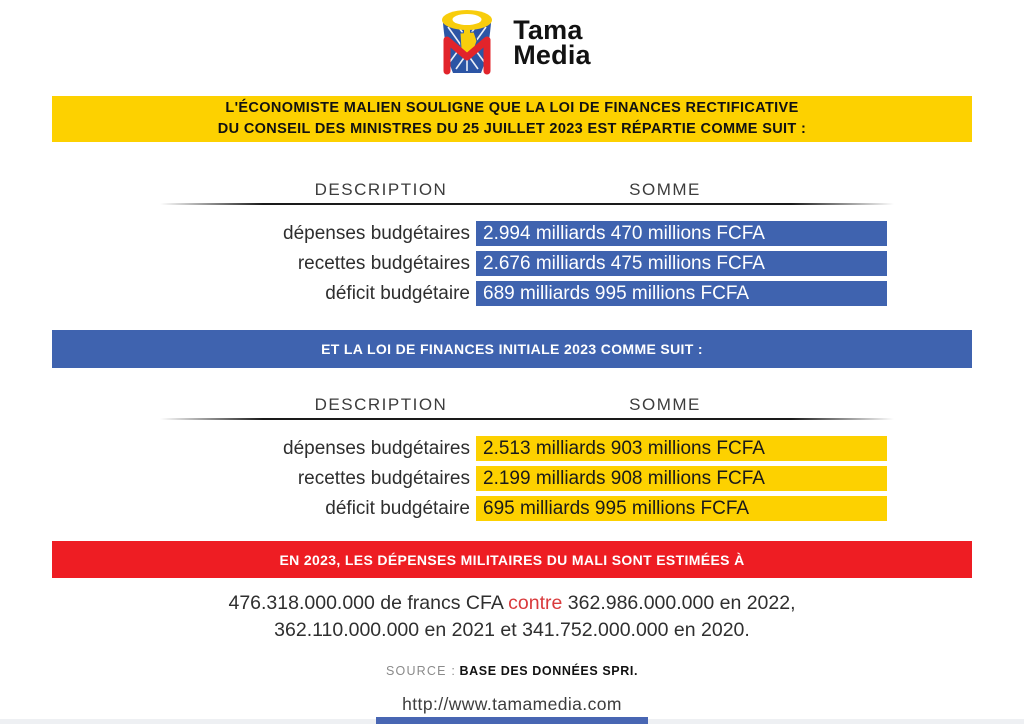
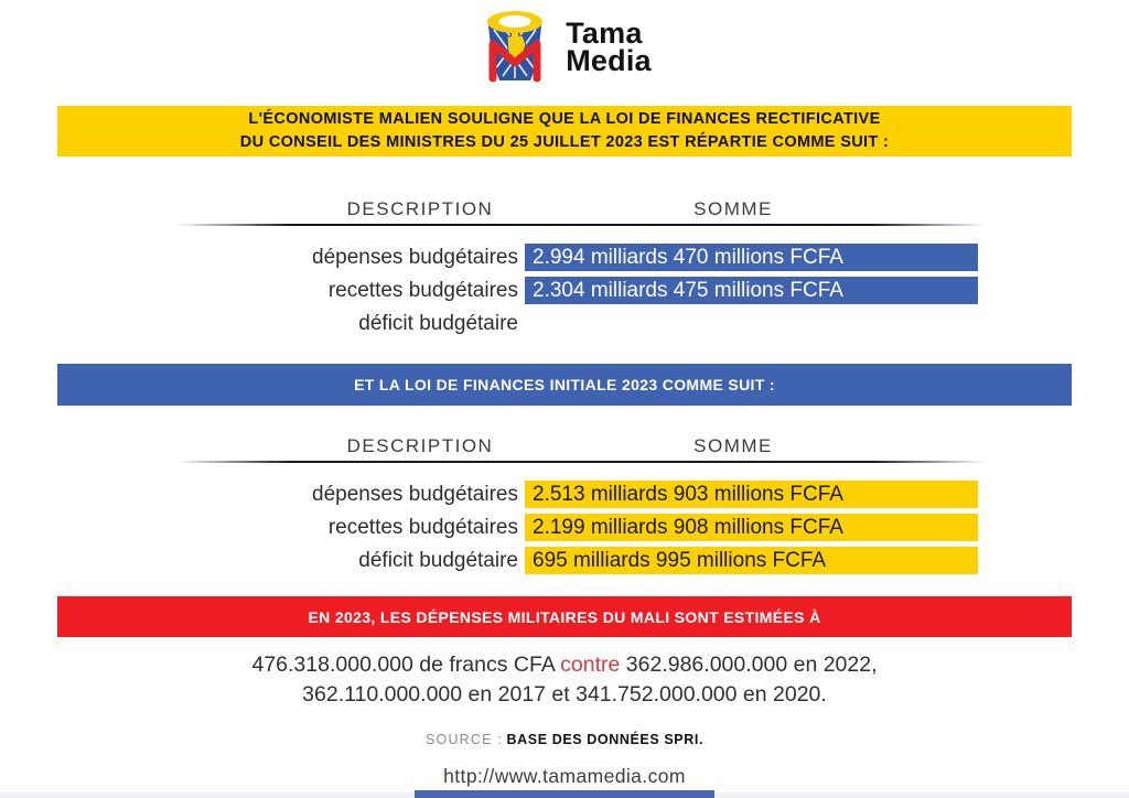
  Tama
  Media
  L'ÉCONOMISTE MALIEN SOULIGNE QUE LA LOI DE FINANCES RECTIFICATIVE
  DU CONSEIL DES MINISTRES DU 25 JUILLET 2023 EST RÉPARTIE COMME SUIT :
  DESCRIPTION
  SOMME
  dépenses budgétaires
  2.994 milliards 470 millions FCFA
  recettes budgétaires
- 2.676 milliards 475 millions FCFA
+ 2.304 milliards 475 millions FCFA
  déficit budgétaire
- 689 milliards 995 millions FCFA
  ET LA LOI DE FINANCES INITIALE 2023 COMME SUIT :
  DESCRIPTION
  SOMME
  dépenses budgétaires
  2.513 milliards 903 millions FCFA
  recettes budgétaires
  2.199 milliards 908 millions FCFA
  déficit budgétaire
  695 milliards 995 millions FCFA
  EN 2023, LES DÉPENSES MILITAIRES DU MALI SONT ESTIMÉES À
  476.318.000.000 de francs CFA contre 362.986.000.000 en 2022,
- 362.110.000.000 en 2021 et 341.752.000.000 en 2020.
+ 362.110.000.000 en 2017 et 341.752.000.000 en 2020.
  SOURCE : BASE DES DONNÉES SPRI.
  http://www.tamamedia.com
